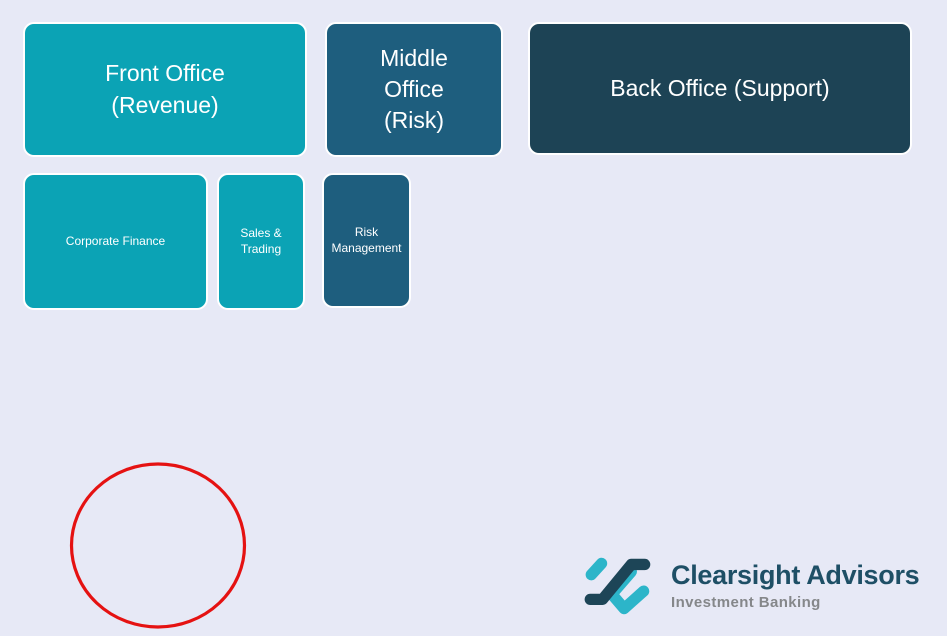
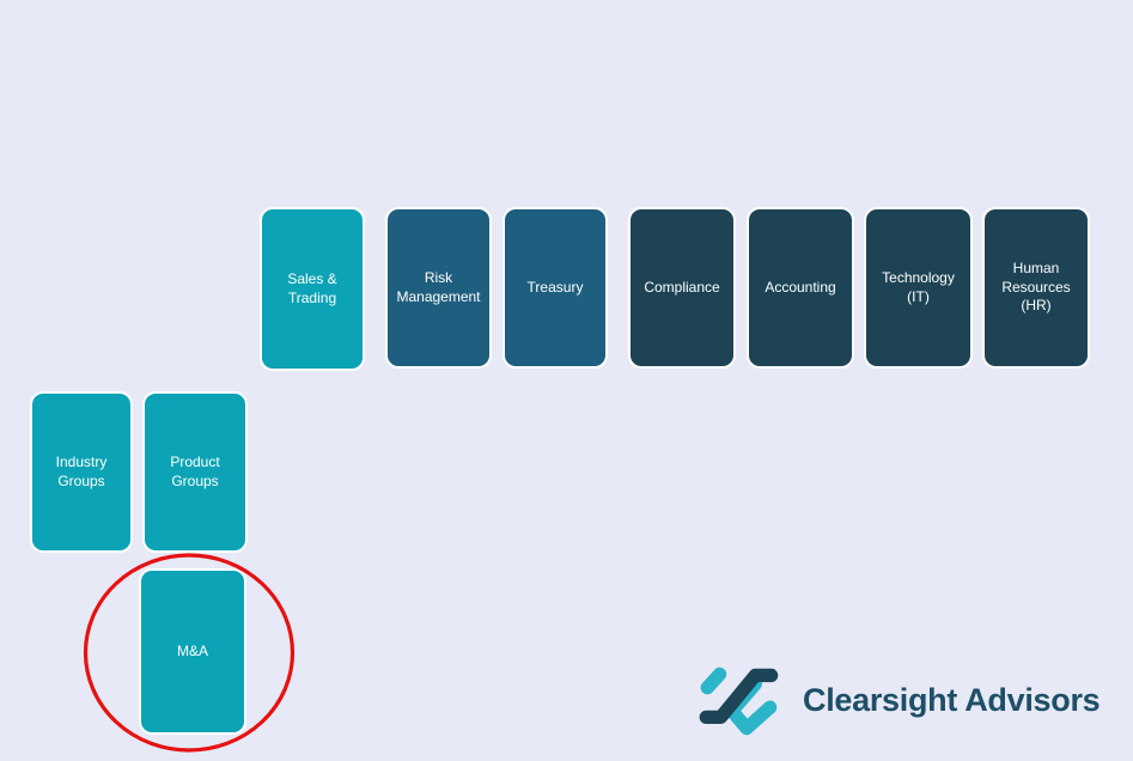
- Front Office (Revenue)
- Middle Office (Risk)
- Back Office (Support)
- Corporate Finance
  Sales & Trading
  Risk Management
+ Treasury
+ Compliance
+ Accounting
+ Technology (IT)
+ Human Resources (HR)
+ Industry Groups
+ Product Groups
+ M&A
  Clearsight Advisors
- Investment Banking
